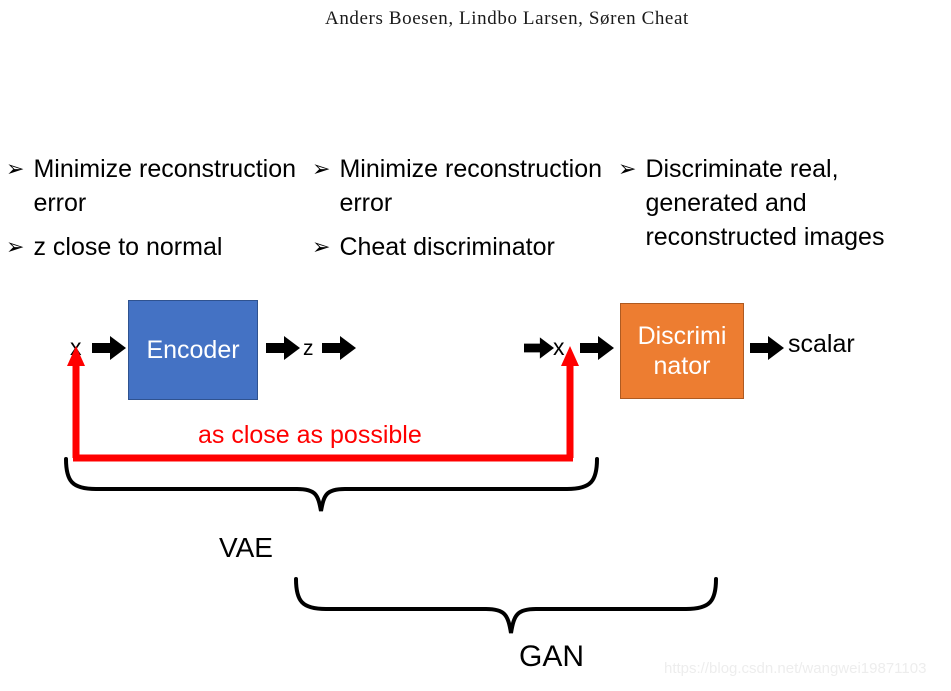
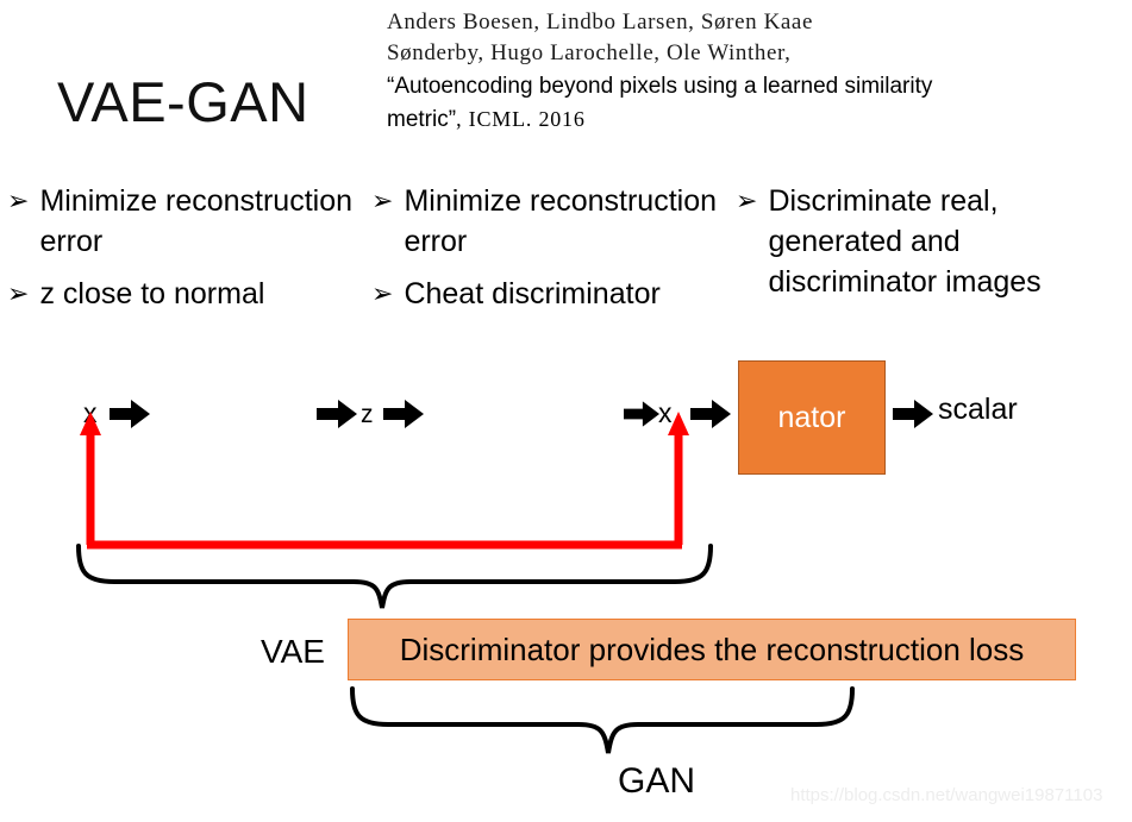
+ VAE-GAN
- Anders Boesen, Lindbo Larsen, Søren Cheat
+ Anders Boesen, Lindbo Larsen, Søren Kaae
+ Sønderby, Hugo Larochelle, Ole Winther,
+ “Autoencoding beyond pixels using a learned similarity
+ metric”, ICML. 2016
  ➢
  Minimize reconstruction error
  ➢
  z close to normal
  ➢
  Minimize reconstruction error
  ➢
  Cheat discriminator
  ➢
- Discriminate real, generated and reconstructed images
+ Discriminate real, generated and discriminator images
- Encoder
- Discrimi
  nator
  z
  x
  scalar
- as close as possible
  VAE
+ Discriminator provides the reconstruction loss
  GAN
